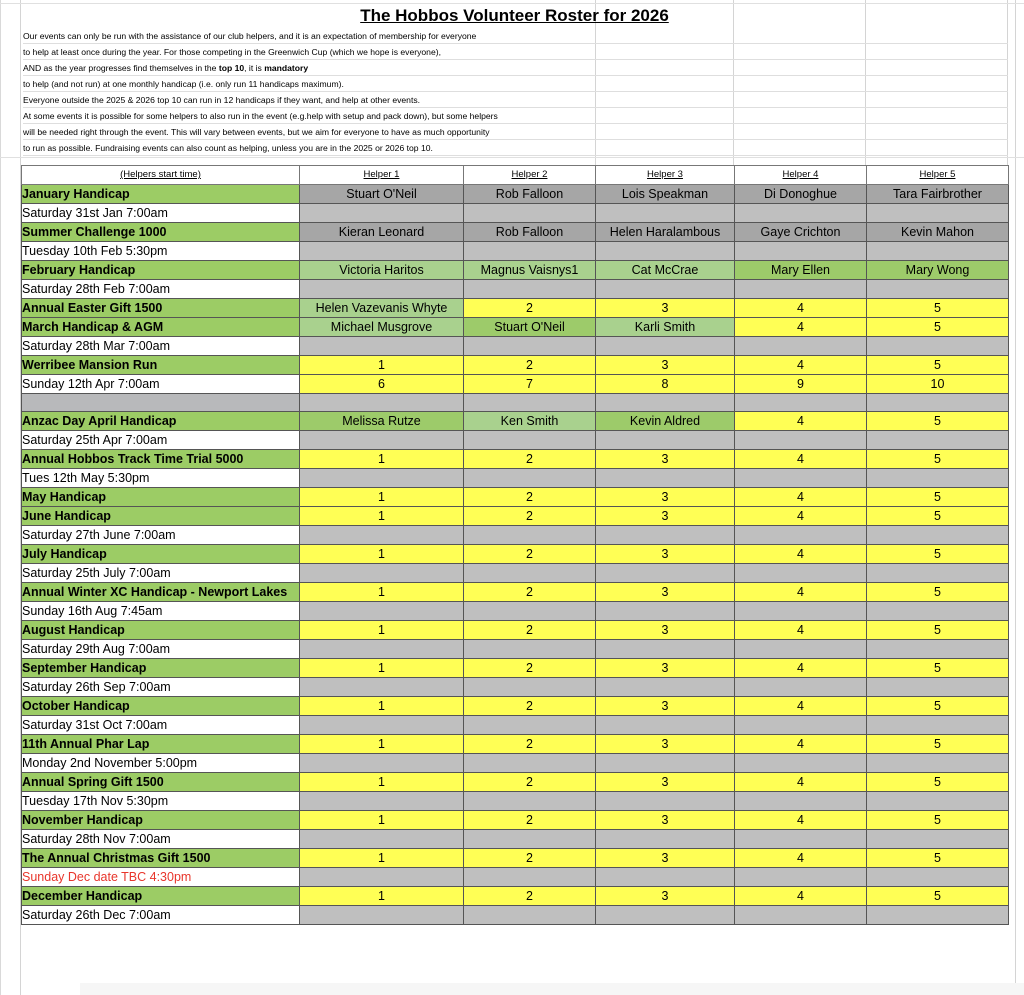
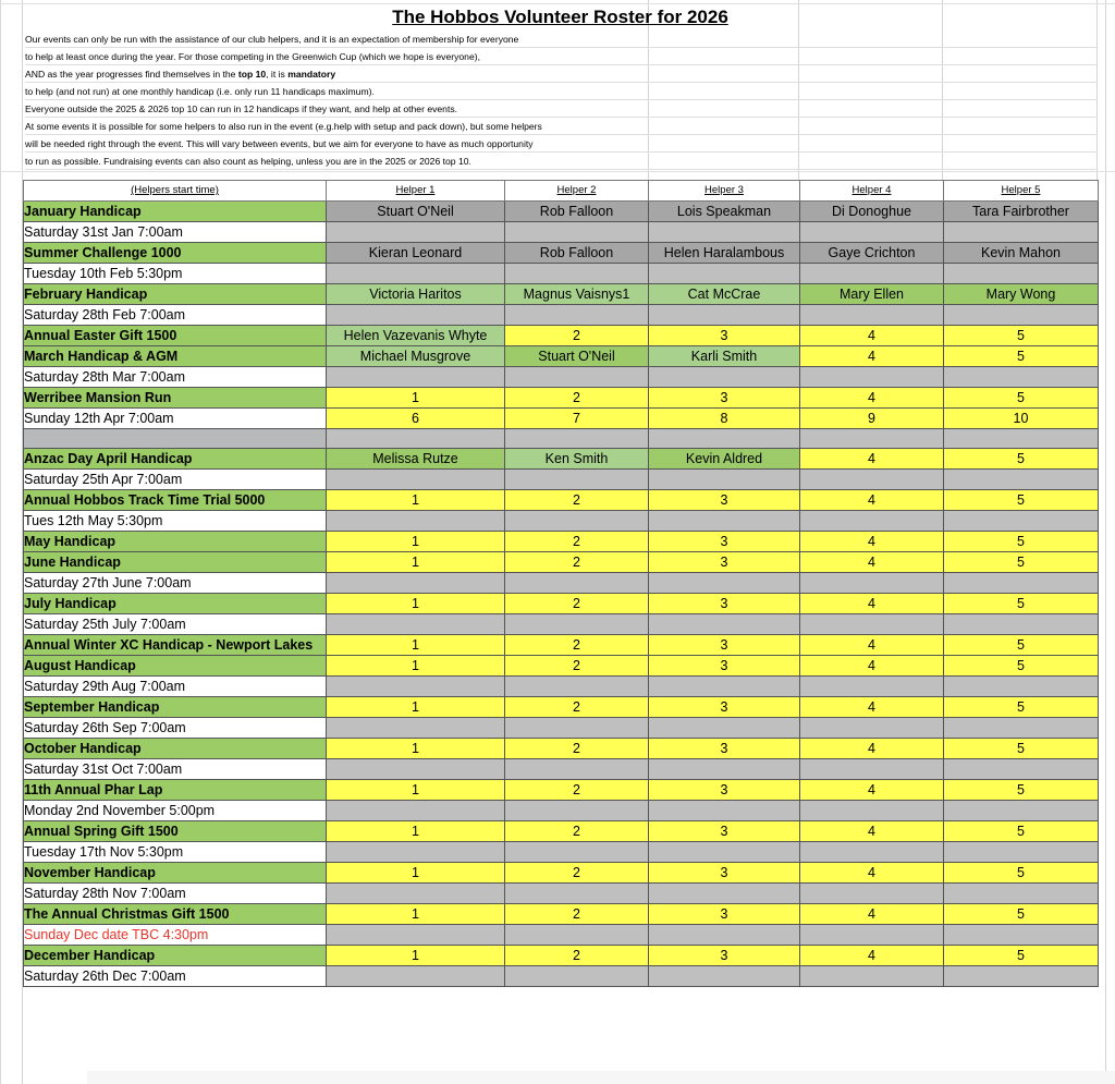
  The Hobbos Volunteer Roster for 2026
  Our events can only be run with the assistance of our club helpers, and it is an expectation of membership for everyone
  to help at least once during the year. For those competing in the Greenwich Cup (which we hope is everyone),
  AND as the year progresses find themselves in the top 10, it is mandatory
  to help (and not run) at one monthly handicap (i.e. only run 11 handicaps maximum).
  Everyone outside the 2025 & 2026 top 10 can run in 12 handicaps if they want, and help at other events.
  At some events it is possible for some helpers to also run in the event (e.g.help with setup and pack down), but some helpers
  will be needed right through the event. This will vary between events, but we aim for everyone to have as much opportunity
  to run as possible. Fundraising events can also count as helping, unless you are in the 2025 or 2026 top 10.
  (Helpers start time)	Helper 1	Helper 2	Helper 3	Helper 4	Helper 5
  January Handicap	Stuart O'Neil	Rob Falloon	Lois Speakman	Di Donoghue	Tara Fairbrother
  Saturday 31st Jan 7:00am
  Summer Challenge 1000	Kieran Leonard	Rob Falloon	Helen Haralambous	Gaye Crichton	Kevin Mahon
  Tuesday 10th Feb 5:30pm
  February Handicap	Victoria Haritos	Magnus Vaisnys1	Cat McCrae	Mary Ellen	Mary Wong
  Saturday 28th Feb 7:00am
  Annual Easter Gift 1500	Helen Vazevanis Whyte	2	3	4	5
  March Handicap & AGM	Michael Musgrove	Stuart O'Neil	Karli Smith	4	5
  Saturday 28th Mar 7:00am
  Werribee Mansion Run	1	2	3	4	5
  Sunday 12th Apr 7:00am	6	7	8	9	10
  Anzac Day April Handicap	Melissa Rutze	Ken Smith	Kevin Aldred	4	5
  Saturday 25th Apr 7:00am
  Annual Hobbos Track Time Trial 5000	1	2	3	4	5
  Tues 12th May 5:30pm
  May Handicap	1	2	3	4	5
  June Handicap	1	2	3	4	5
  Saturday 27th June 7:00am
  July Handicap	1	2	3	4	5
  Saturday 25th July 7:00am
  Annual Winter XC Handicap - Newport Lakes	1	2	3	4	5
- Sunday 16th Aug 7:45am
  August Handicap	1	2	3	4	5
  Saturday 29th Aug 7:00am
  September Handicap	1	2	3	4	5
  Saturday 26th Sep 7:00am
  October Handicap	1	2	3	4	5
  Saturday 31st Oct 7:00am
  11th Annual Phar Lap	1	2	3	4	5
  Monday 2nd November 5:00pm
  Annual Spring Gift 1500	1	2	3	4	5
  Tuesday 17th Nov 5:30pm
  November Handicap	1	2	3	4	5
  Saturday 28th Nov 7:00am
  The Annual Christmas Gift 1500	1	2	3	4	5
  Sunday Dec date TBC 4:30pm
  December Handicap	1	2	3	4	5
  Saturday 26th Dec 7:00am
